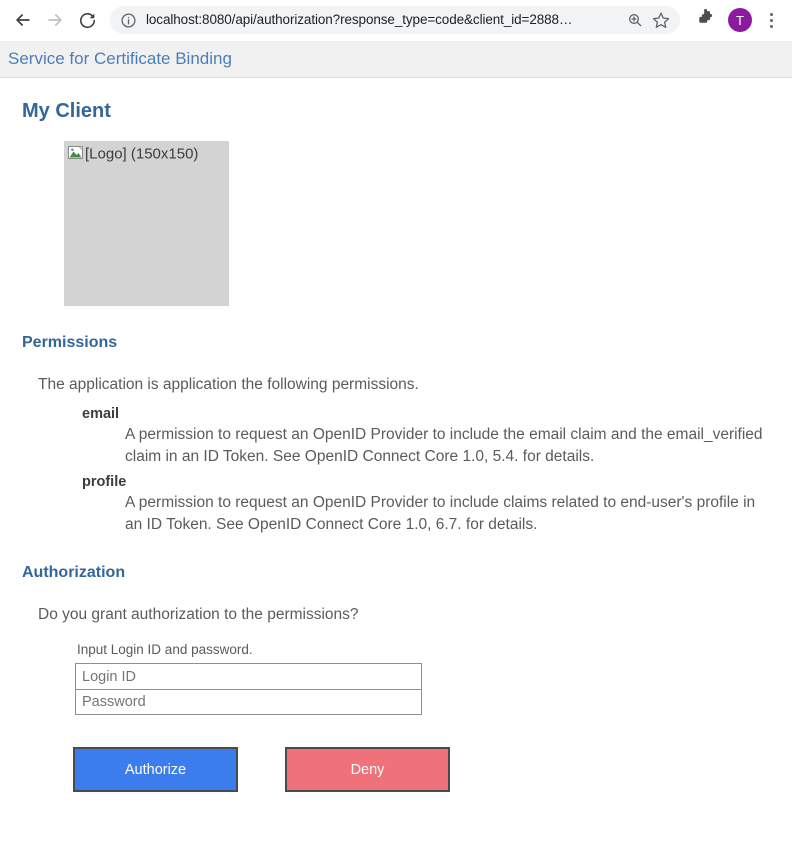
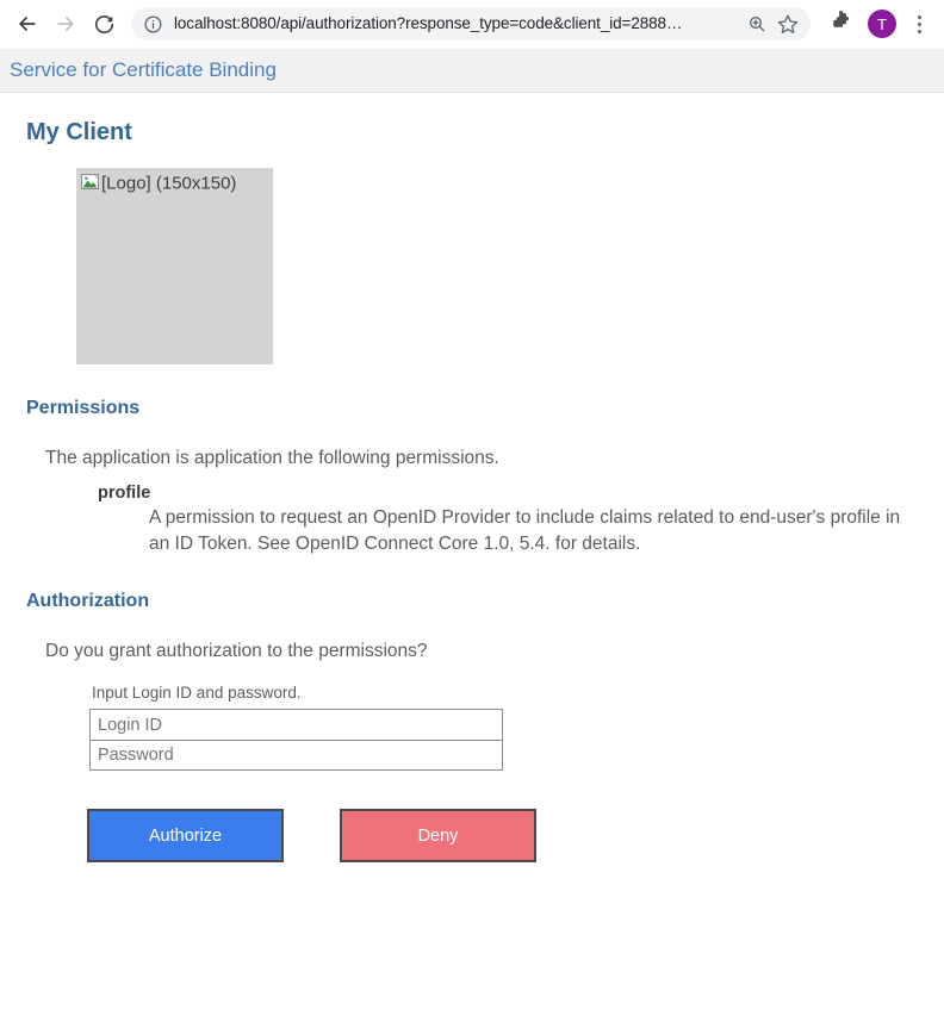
  localhost:8080/api/authorization?response_type=code&client_id=2888…
  T
  Service for Certificate Binding
  My Client
  [Logo] (150x150)
  Permissions
  The application is application the following permissions.
- email
- A permission to request an OpenID Provider to include the email claim and the email_verified claim in an ID Token. See OpenID Connect Core 1.0, 5.4. for details.
  profile
- A permission to request an OpenID Provider to include claims related to end-user's profile in an ID Token. See OpenID Connect Core 1.0, 6.7. for details.
+ A permission to request an OpenID Provider to include claims related to end-user's profile in an ID Token. See OpenID Connect Core 1.0, 5.4. for details.
  Authorization
  Do you grant authorization to the permissions?
  Input Login ID and password.
  Login ID
  Password
  Authorize
  Deny
